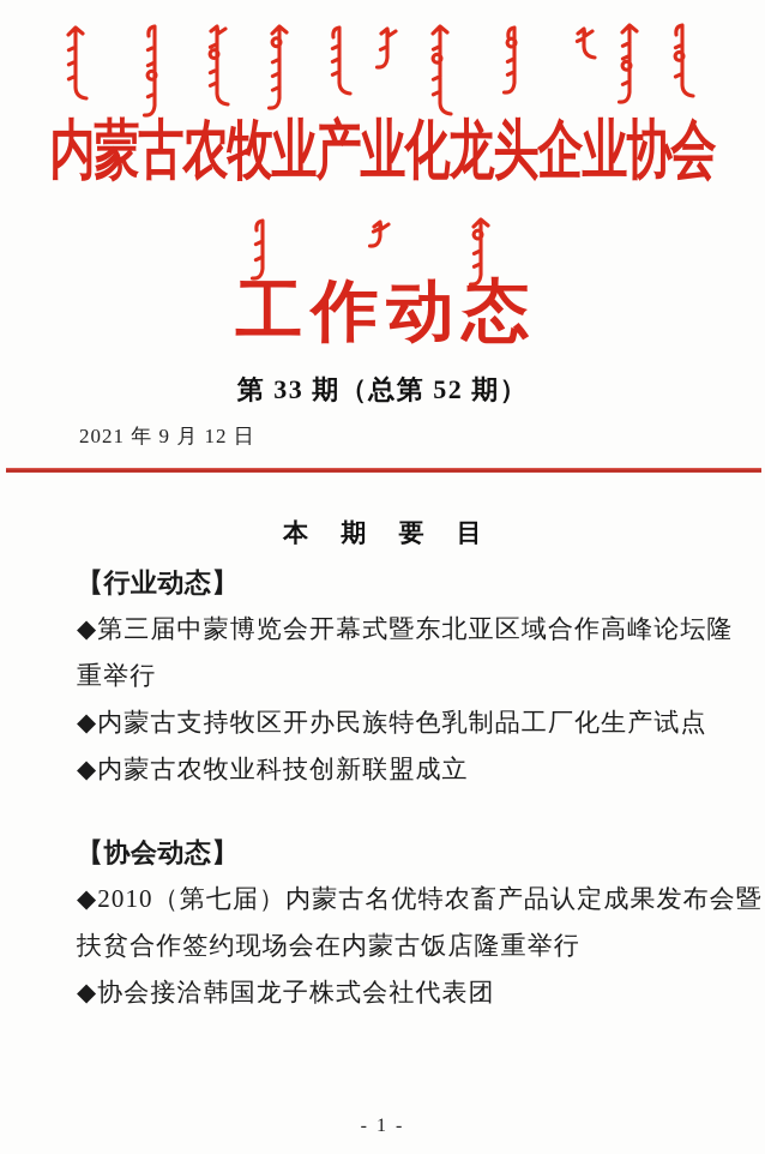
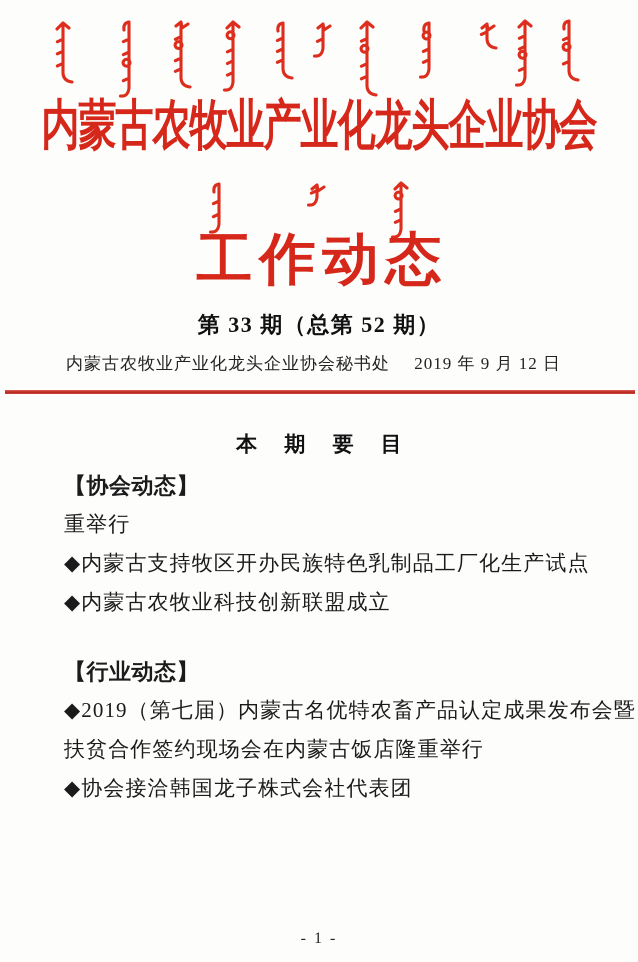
  内蒙古农牧业产业化龙头企业协会
  工作动态
  第 33 期（总第 52 期）
+ 内蒙古农牧业产业化龙头企业协会秘书处
- 2021 年 9 月 12 日
+ 2019 年 9 月 12 日
  本 期 要 目
- 【行业动态】
+ 【协会动态】
- ◆第三届中蒙博览会开幕式暨东北亚区域合作高峰论坛隆
  重举行
  ◆内蒙古支持牧区开办民族特色乳制品工厂化生产试点
  ◆内蒙古农牧业科技创新联盟成立
- 【协会动态】
+ 【行业动态】
- ◆2010（第七届）内蒙古名优特农畜产品认定成果发布会暨
+ ◆2019（第七届）内蒙古名优特农畜产品认定成果发布会暨
  扶贫合作签约现场会在内蒙古饭店隆重举行
  ◆协会接洽韩国龙子株式会社代表团
  - 1 -
